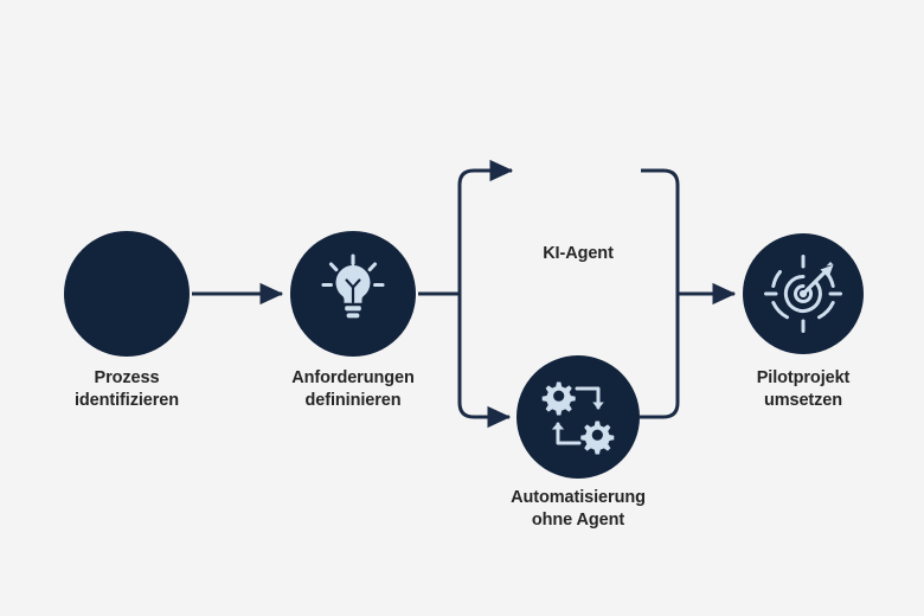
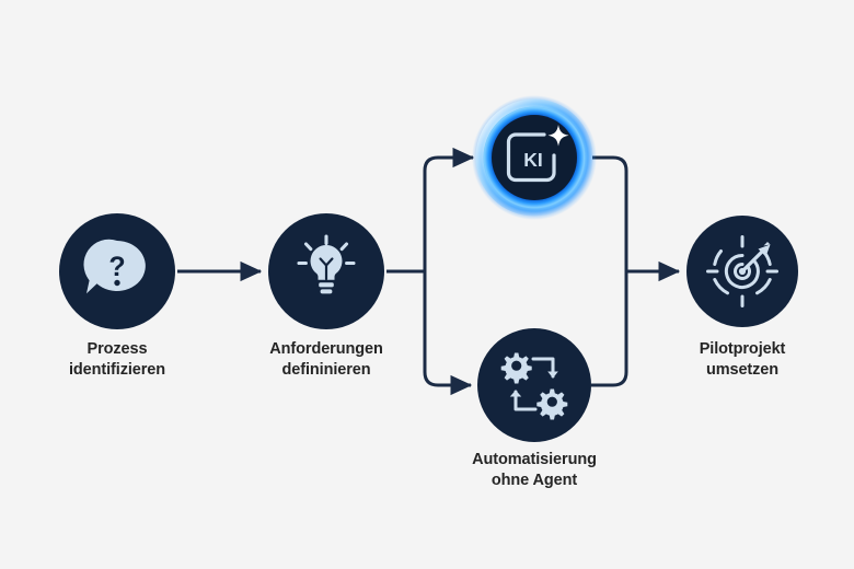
+ ?
+ KI
  Prozess
  identifizieren
  Anforderungen
  defininieren
- KI-Agent
  Automatisierung
  ohne Agent
  Pilotprojekt
  umsetzen
